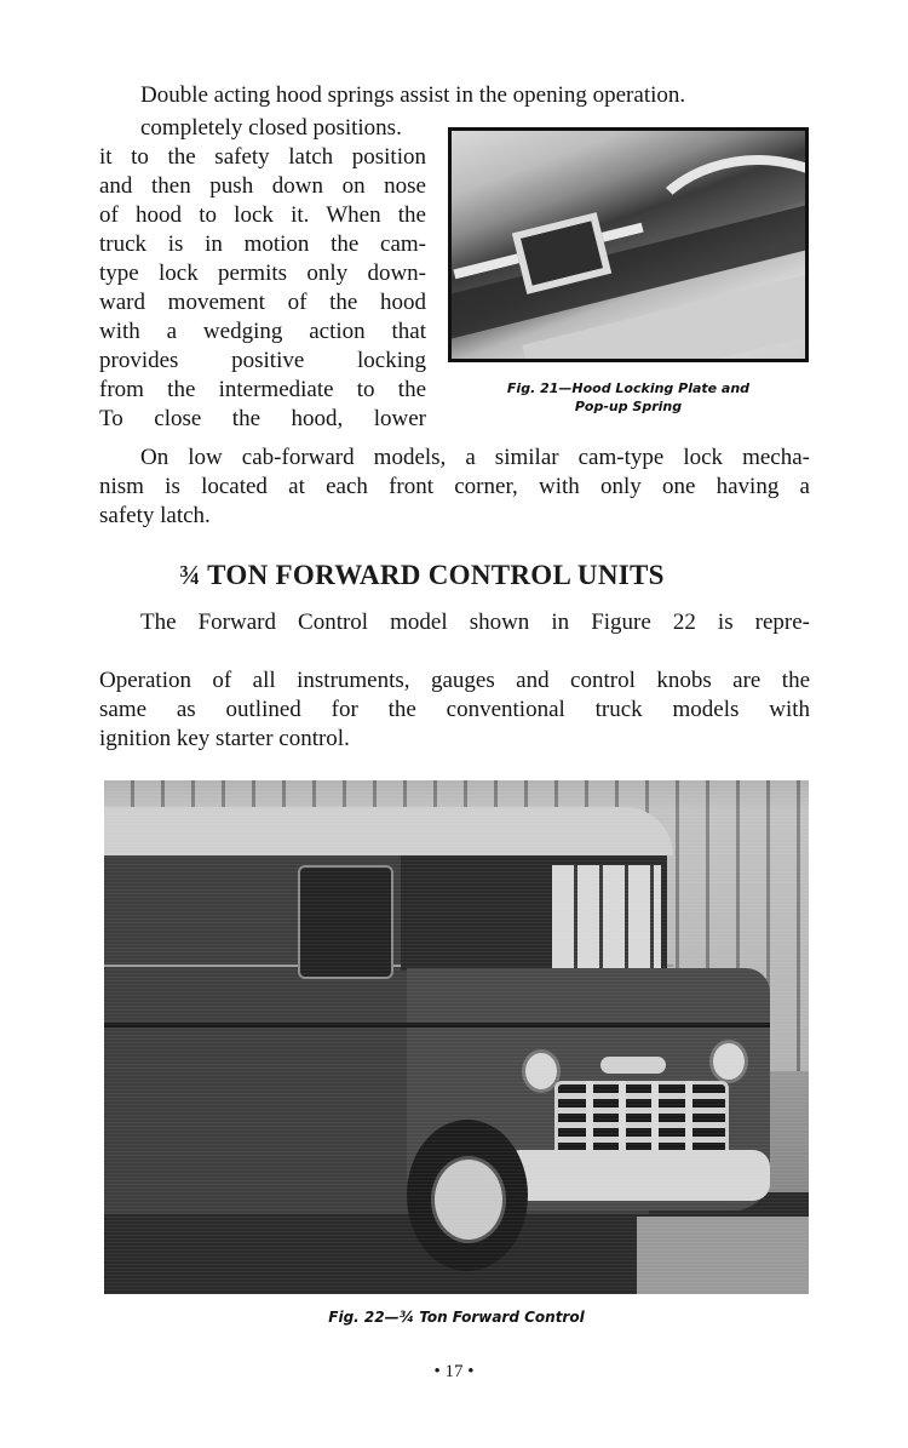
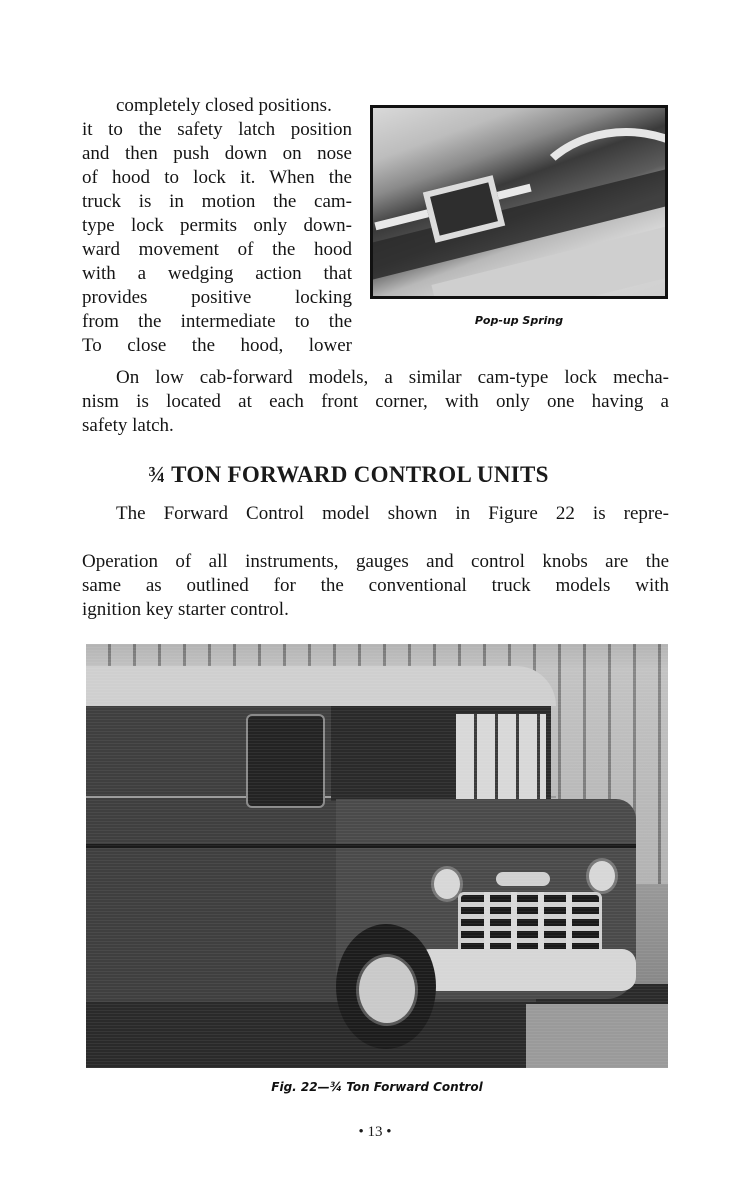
- Double acting hood springs assist in the opening operation.
  completely closed positions.
  it to the safety latch position
  and then push down on nose
  of hood to lock it. When the
  truck is in motion the cam-
  type lock permits only down-
  ward movement of the hood
  with a wedging action that
  provides positive locking
  from the intermediate to the
  To close the hood, lower
- Fig. 21—Hood Locking Plate and
  Pop-up Spring
  On low cab-forward models, a similar cam-type lock mecha-
  nism is located at each front corner, with only one having a
  safety latch.
  ¾ TON FORWARD CONTROL UNITS
  The Forward Control model shown in Figure 22 is repre-
  Operation of all instruments, gauges and control knobs are the
  same as outlined for the conventional truck models with
  ignition key starter control.
  Fig. 22—¾ Ton Forward Control
- • 17 •
+ • 13 •
